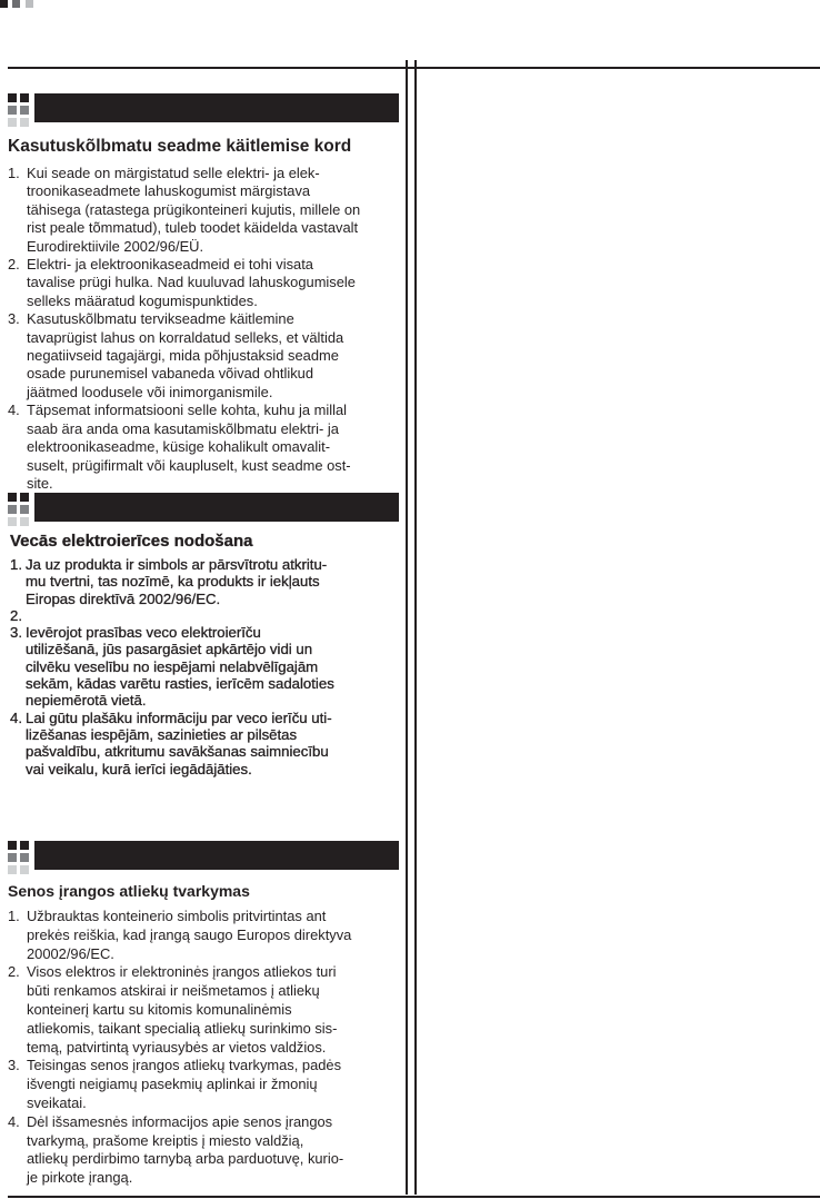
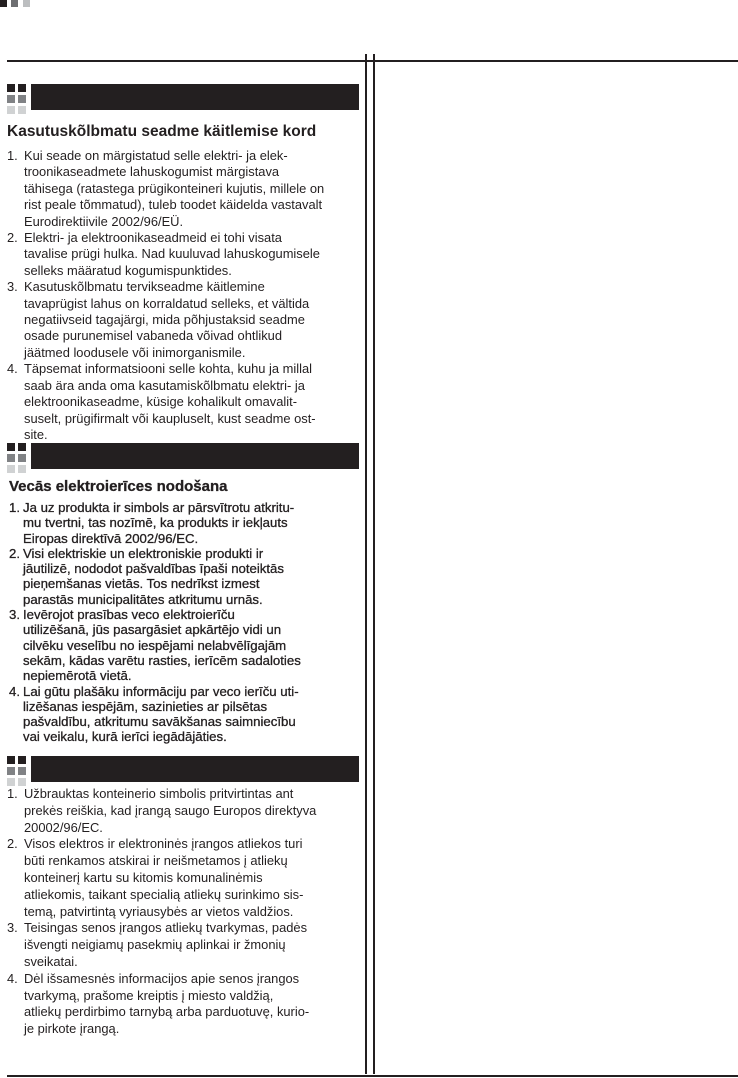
  Kasutuskõlbmatu seadme käitlemise kord
  1.
  Kui seade on märgistatud selle elektri- ja elek-
  troonikaseadmete lahuskogumist märgistava
  tähisega (ratastega prügikonteineri kujutis, millele on
  rist peale tõmmatud), tuleb toodet käidelda vastavalt
  Eurodirektiivile 2002/96/EÜ.
  2.
  Elektri- ja elektroonikaseadmeid ei tohi visata
  tavalise prügi hulka. Nad kuuluvad lahuskogumisele
  selleks määratud kogumispunktides.
  3.
  Kasutuskõlbmatu tervikseadme käitlemine
  tavaprügist lahus on korraldatud selleks, et vältida
  negatiivseid tagajärgi, mida põhjustaksid seadme
  osade purunemisel vabaneda võivad ohtlikud
  jäätmed loodusele või inimorganismile.
  4.
  Täpsemat informatsiooni selle kohta, kuhu ja millal
  saab ära anda oma kasutamiskõlbmatu elektri- ja
  elektroonikaseadme, küsige kohalikult omavalit-
  suselt, prügifirmalt või kaupluselt, kust seadme ost-
  site.
  Vecās elektroierīces nodošana
  1.
  Ja uz produkta ir simbols ar pārsvītrotu atkritu-
  mu tvertni, tas nozīmē, ka produkts ir iekļauts
  Eiropas direktīvā 2002/96/EC.
  2.
+ Visi elektriskie un elektroniskie produkti ir
+ jāutilizē, nododot pašvaldības īpaši noteiktās
+ pieņemšanas vietās. Tos nedrīkst izmest
+ parastās municipalitātes atkritumu urnās.
  3.
  Ievērojot prasības veco elektroierīču
  utilizēšanā, jūs pasargāsiet apkārtējo vidi un
  cilvēku veselību no iespējami nelabvēlīgajām
  sekām, kādas varētu rasties, ierīcēm sadaloties
  nepiemērotā vietā.
  4.
  Lai gūtu plašāku informāciju par veco ierīču uti-
  lizēšanas iespējām, sazinieties ar pilsētas
  pašvaldību, atkritumu savākšanas saimniecību
  vai veikalu, kurā ierīci iegādājāties.
- Senos įrangos atliekų tvarkymas
  1.
  Užbrauktas konteinerio simbolis pritvirtintas ant
  prekės reiškia, kad įrangą saugo Europos direktyva
  20002/96/EC.
  2.
  Visos elektros ir elektroninės įrangos atliekos turi
  būti renkamos atskirai ir neišmetamos į atliekų
  konteinerį kartu su kitomis komunalinėmis
  atliekomis, taikant specialią atliekų surinkimo sis-
  temą, patvirtintą vyriausybės ar vietos valdžios.
  3.
  Teisingas senos įrangos atliekų tvarkymas, padės
  išvengti neigiamų pasekmių aplinkai ir žmonių
  sveikatai.
  4.
  Dėl išsamesnės informacijos apie senos įrangos
  tvarkymą, prašome kreiptis į miesto valdžią,
  atliekų perdirbimo tarnybą arba parduotuvę, kurio-
  je pirkote įrangą.
